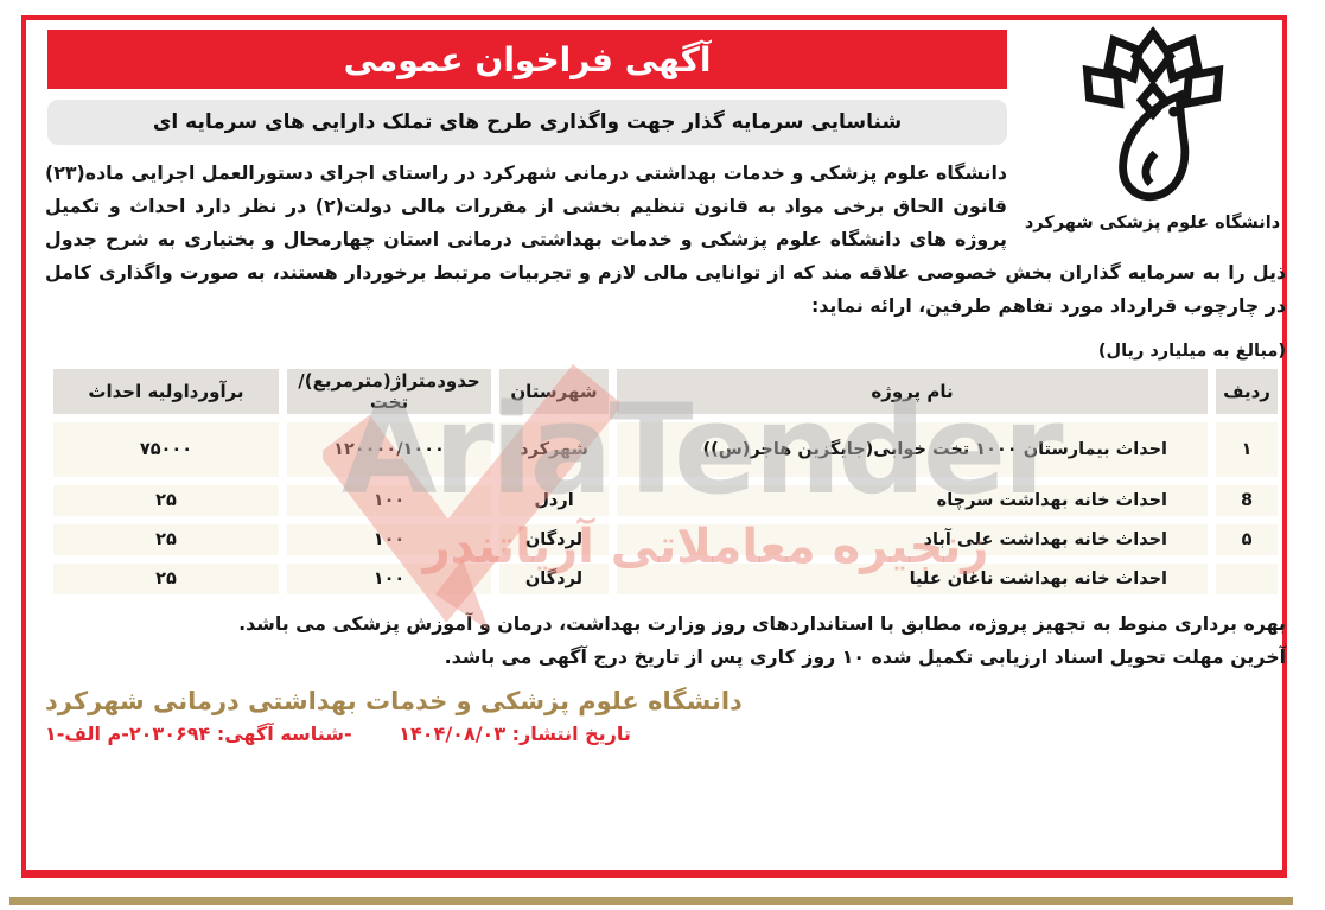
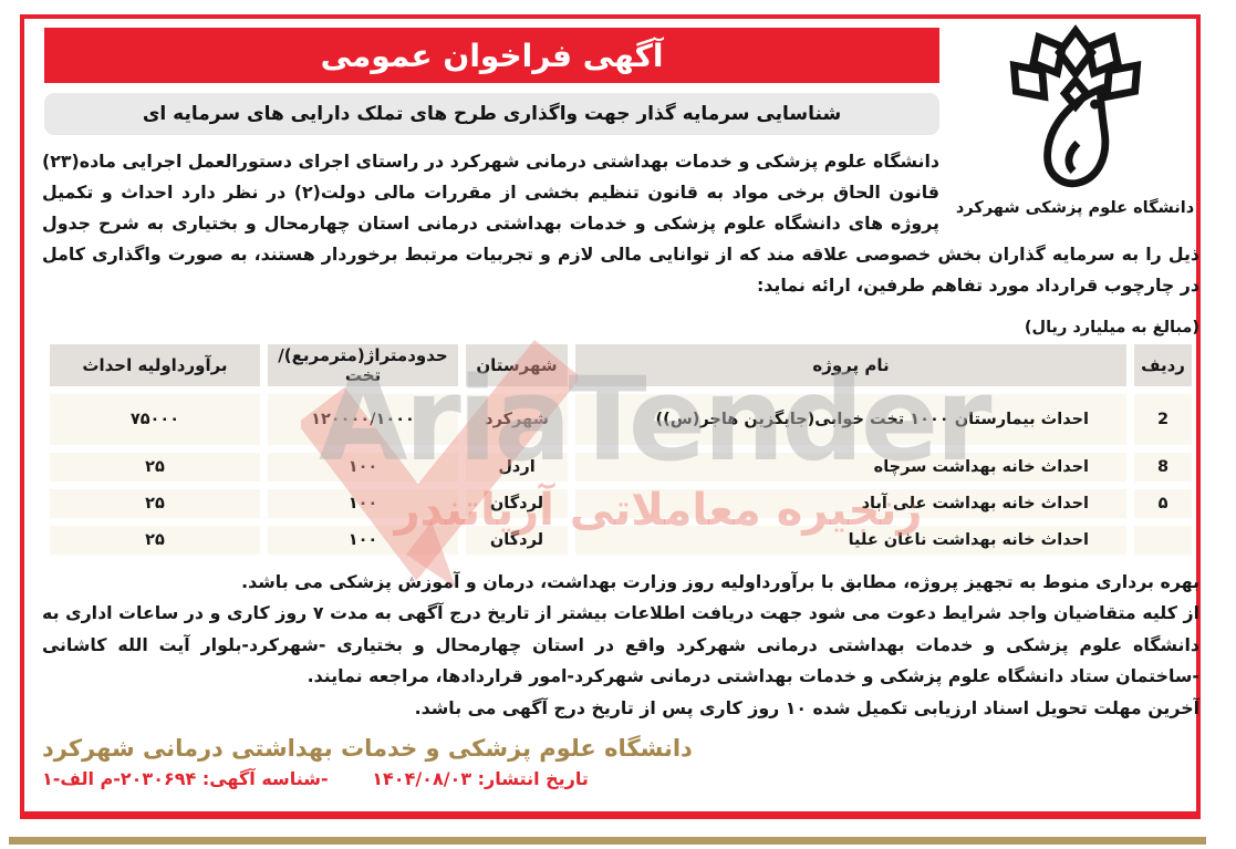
  دانشگاه علوم پزشکی شهرکرد
  آگهی فراخوان عمومی
  شناسایی سرمایه گذار جهت واگذاری طرح های تملک دارایی های سرمایه ای
  دانشگاه علوم پزشکی و خدمات بهداشتی درمانی شهرکرد در راستای اجرای دستورالعمل اجرایی ماده(۲۳) قانون الحاق برخی مواد به قانون تنظیم بخشی از مقررات مالی دولت(۲) در نظر دارد احداث و تکمیل پروژه های دانشگاه علوم پزشکی و خدمات بهداشتی درمانی استان چهارمحال و بختیاری به شرح جدول ذیل را به سرمایه گذاران بخش خصوصی علاقه مند که از توانایی مالی لازم و تجربیات مرتبط برخوردار هستند، به صورت واگذاری کامل در چارچوب قرارداد مورد تفاهم طرفین، ارائه نماید:
  (مبالغ به میلیارد ریال)
  ردیف	نام پروژه	شهرستان	حدودمتراژ(مترمربع)/تخت	برآورداولیه احداث
- ۱	احداث بیمارستان ۱۰۰۰ تخت خوابی(جایگزین هاجر(س))	شهرکرد	۱۲۰۰۰۰/۱۰۰۰	۷۵۰۰۰
+ 2	احداث بیمارستان ۱۰۰۰ تخت خوابی(جایگزین هاجر(س))	شهرکرد	۱۲۰۰۰۰/۱۰۰۰	۷۵۰۰۰
  8	احداث خانه بهداشت سرچاه	اردل	۱۰۰	۲۵
  ۵	احداث خانه بهداشت علی آباد	لردگان	۱۰۰	۲۵
  	احداث خانه بهداشت ناغان علیا	لردگان	۱۰۰	۲۵
- بهره برداری منوط به تجهیز پروژه، مطابق با استانداردهای روز وزارت بهداشت، درمان و آموزش پزشکی می باشد.
+ بهره برداری منوط به تجهیز پروژه، مطابق با برآورداولیه روز وزارت بهداشت، درمان و آموزش پزشکی می باشد.
+ از کلیه متقاضیان واجد شرایط دعوت می شود جهت دریافت اطلاعات بیشتر از تاریخ درج آگهی به مدت ۷ روز کاری و در ساعات اداری به دانشگاه علوم پزشکی و خدمات بهداشتی درمانی شهرکرد واقع در استان چهارمحال و بختیاری -شهرکرد-بلوار آیت الله کاشانی -ساختمان ستاد دانشگاه علوم پزشکی و خدمات بهداشتی درمانی شهرکرد-امور قراردادها، مراجعه نمایند.
  آخرین مهلت تحویل اسناد ارزیابی تکمیل شده ۱۰ روز کاری پس از تاریخ درج آگهی می باشد.
  دانشگاه علوم پزشکی و خدمات بهداشتی درمانی شهرکرد
  تاریخ انتشار: ۱۴۰۴/۰۸/۰۳ -شناسه آگهی: ۲۰۳۰۶۹۴-م الف-۱
  AriaTender
  زنجیره معاملاتی آریاتندر
